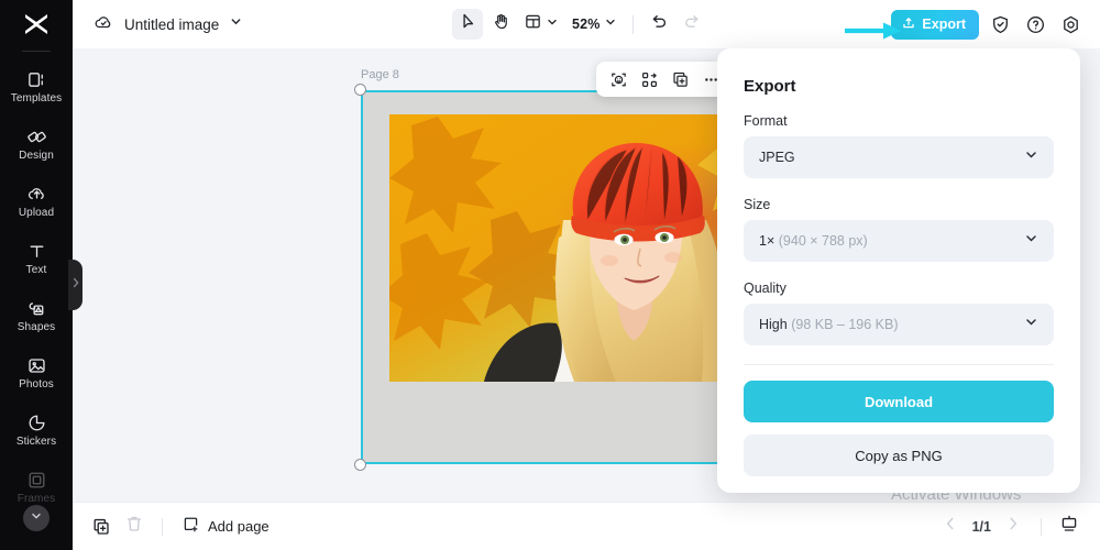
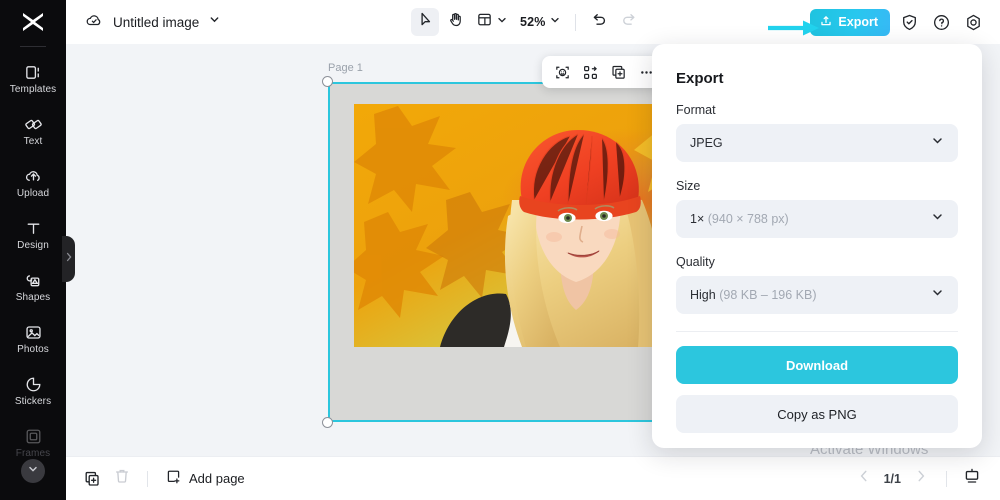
  Templates
- Design
+ Text
  Upload
- Text
+ Design
  Shapes
  Photos
  Stickers
  Frames
  Untitled image
  52%
  Export
- Page 8
+ Page 1
  Export
  Format
  JPEG
  Size
  1× (940 × 788 px)
  Quality
  High (98 KB – 196 KB)
  Download
  Copy as PNG
  Activate Windows
  Add page
  1/1
